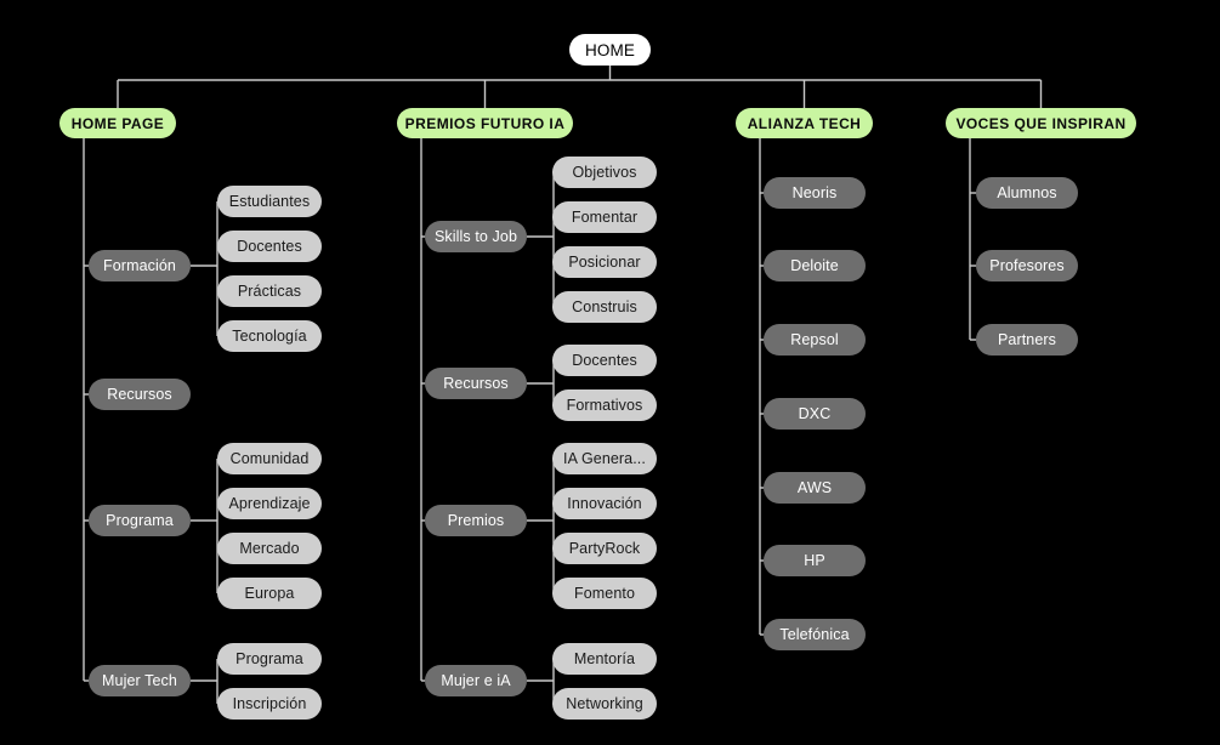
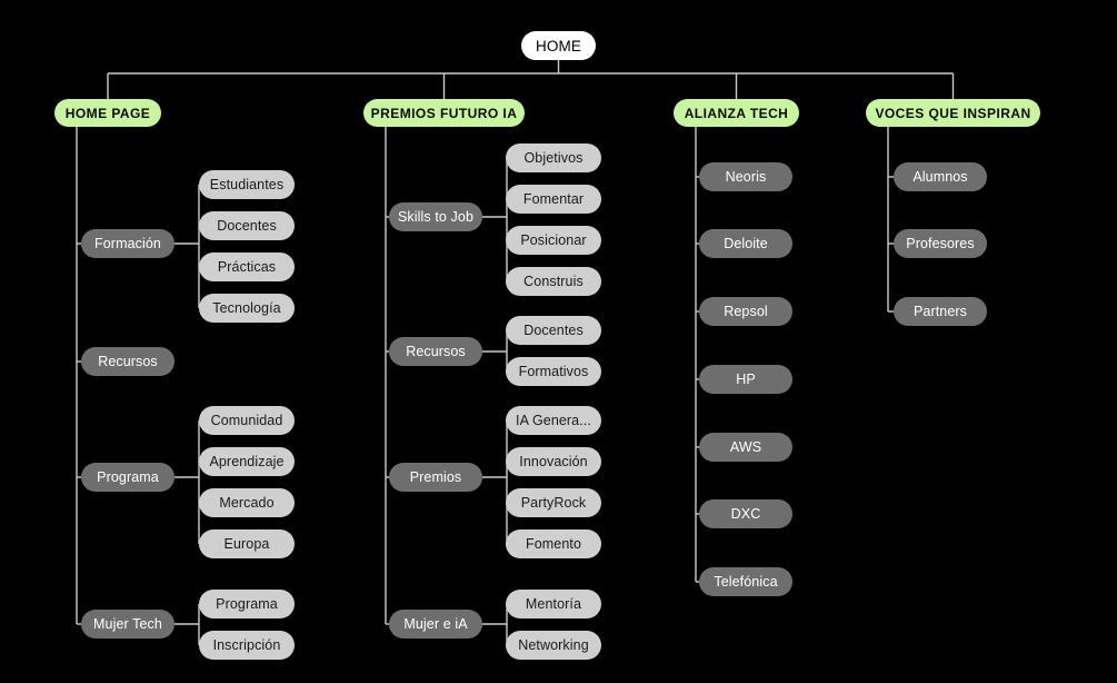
  HOME
  HOME PAGE
  Formación
  Estudiantes
  Docentes
  Prácticas
  Tecnología
  Recursos
  Programa
  Comunidad
  Aprendizaje
  Mercado
  Europa
  Mujer Tech
  Programa
  Inscripción
  PREMIOS FUTURO IA
  Skills to Job
  Objetivos
  Fomentar
  Posicionar
  Construis
  Recursos
  Docentes
  Formativos
  Premios
  IA Genera...
  Innovación
  PartyRock
  Fomento
  Mujer e iA
  Mentoría
  Networking
  ALIANZA TECH
  Neoris
  Deloite
  Repsol
- DXC
+ HP
  AWS
- HP
+ DXC
  Telefónica
  VOCES QUE INSPIRAN
  Alumnos
  Profesores
  Partners
